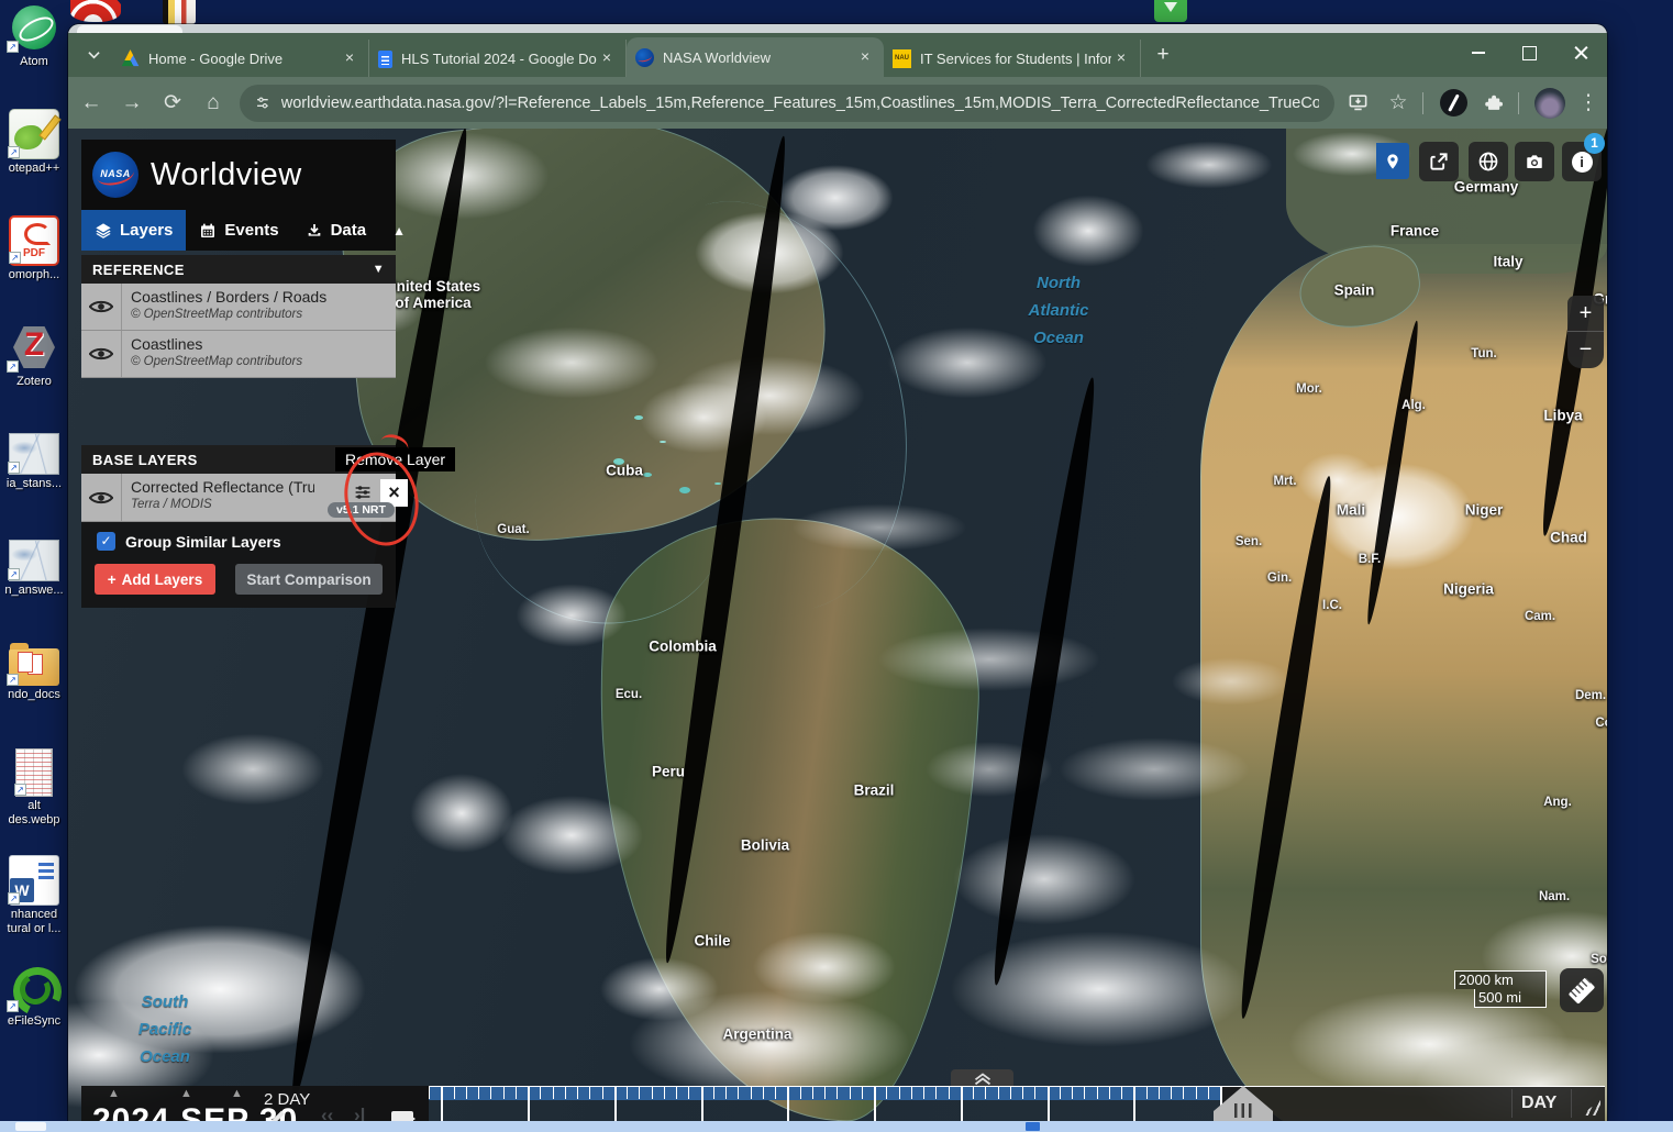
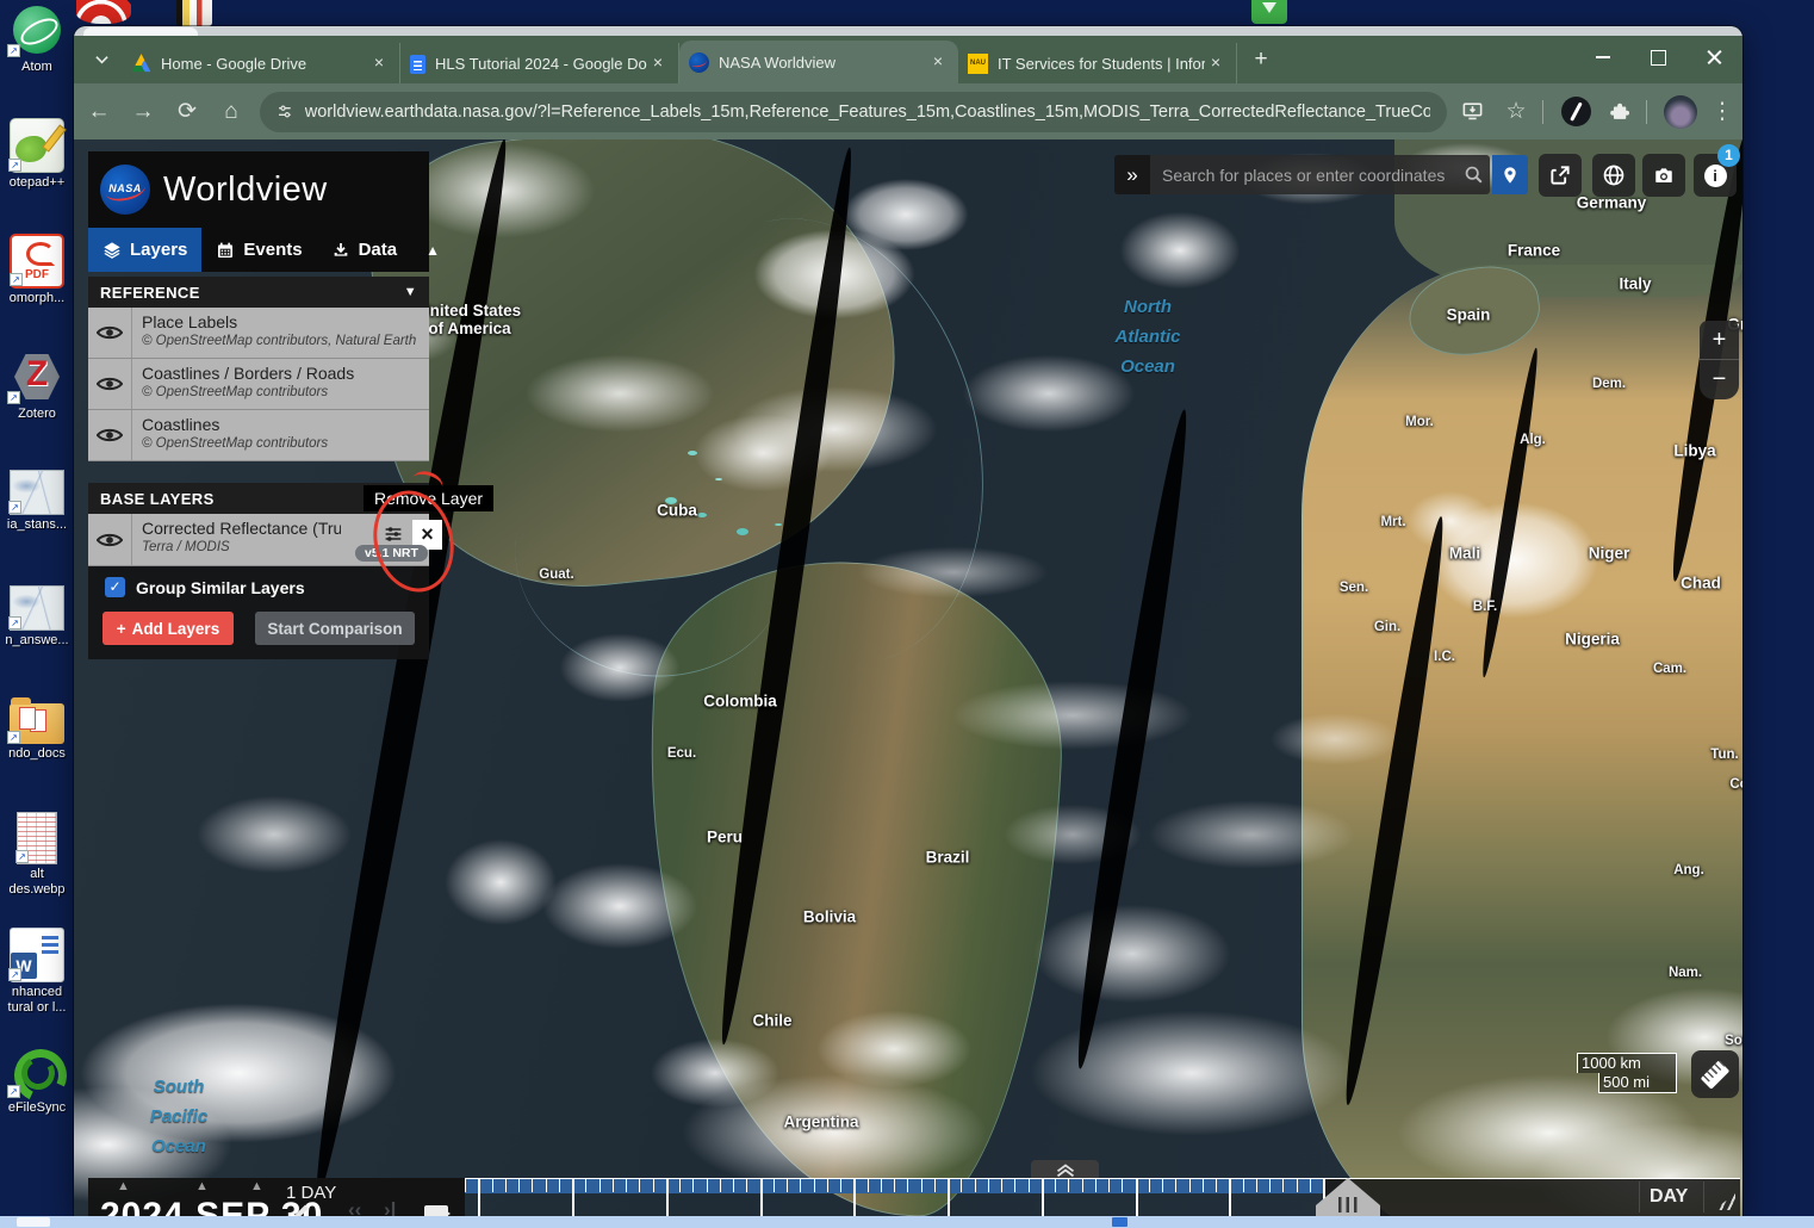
  ↗
  Atom
  ↗
  otepad++
  PDF
  ↗
  omorph...
  Z
  ↗
  Zotero
  ↗
  ia_stans...
  ↗
  n_answe...
  ↗
  ndo_docs
  ↗
  alt
  des.webp
  W
  ↗
  nhanced
  tural or l...
  ↗
  eFileSync
  Home - Google Drive
  ×
  HLS Tutorial 2024 - Google Do
  ×
  NASA Worldview
  ×
  IT Services for Students | Infor
  ×
  +
  ←
  →
  ⟳
  ⌂
  worldview.earthdata.nasa.gov/?l=Reference_Labels_15m,Reference_Features_15m,Coastlines_15m,MODIS_Terra_CorrectedReflectance_TrueCo
  ☆
  ⋮
  nited States
  of America
  North
  Atlantic
  Ocean
  Cuba
  Guat.
  Colombia
  Ecu.
  Peru
  Brazil
  Bolivia
  Chile
  Argentina
  South
  Pacific
  Ocean
  Germany
  France
  Spain
  Italy
  Mor.
  Alg.
- Tun.
+ Dem.
  Libya
  Mrt.
  Mali
  Niger
  Chad
  Sen.
  B.F.
  Gin.
  Nigeria
  I.C.
  Cam.
- Dem.
+ Tun.
  Ang.
  Nam.
+ »
+ Search for places or enter coordinates
  i
  1
  +
  −
- 2000 km
+ 1000 km
  500 mi
  NASA
  Worldview
  Layers
  Events
  Data
  ▲
  REFERENCE
  ▼
+ Place Labels
+ © OpenStreetMap contributors, Natural Earth
  Coastlines / Borders / Roads
  © OpenStreetMap contributors
  Coastlines
  © OpenStreetMap contributors
  BASE LAYERS
  Corrected Reflectance (Tru
  Terra / MODIS
  ×
  v5.1 NRT
  ✓
  Group Similar Layers
  +
  Add Layers
  Start Comparison
  Remove Layer
  ▲
  ▲
  ▲
- 2 DAY
+ 1 DAY
  ‹‹
  ›|
  DAY
